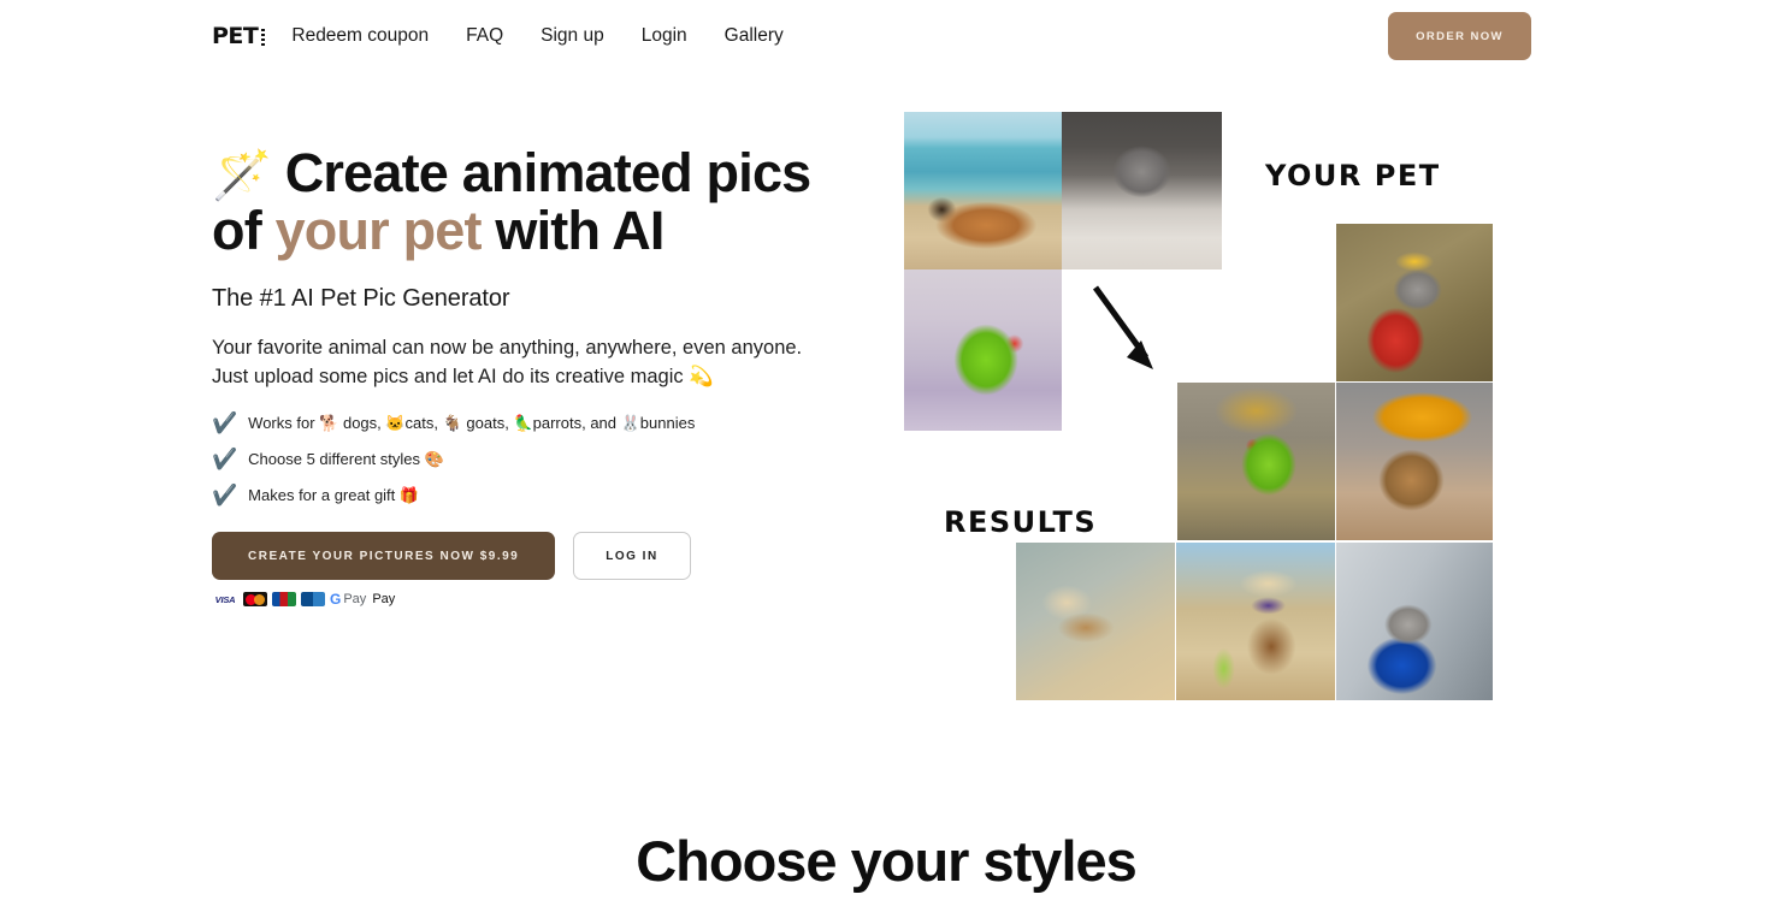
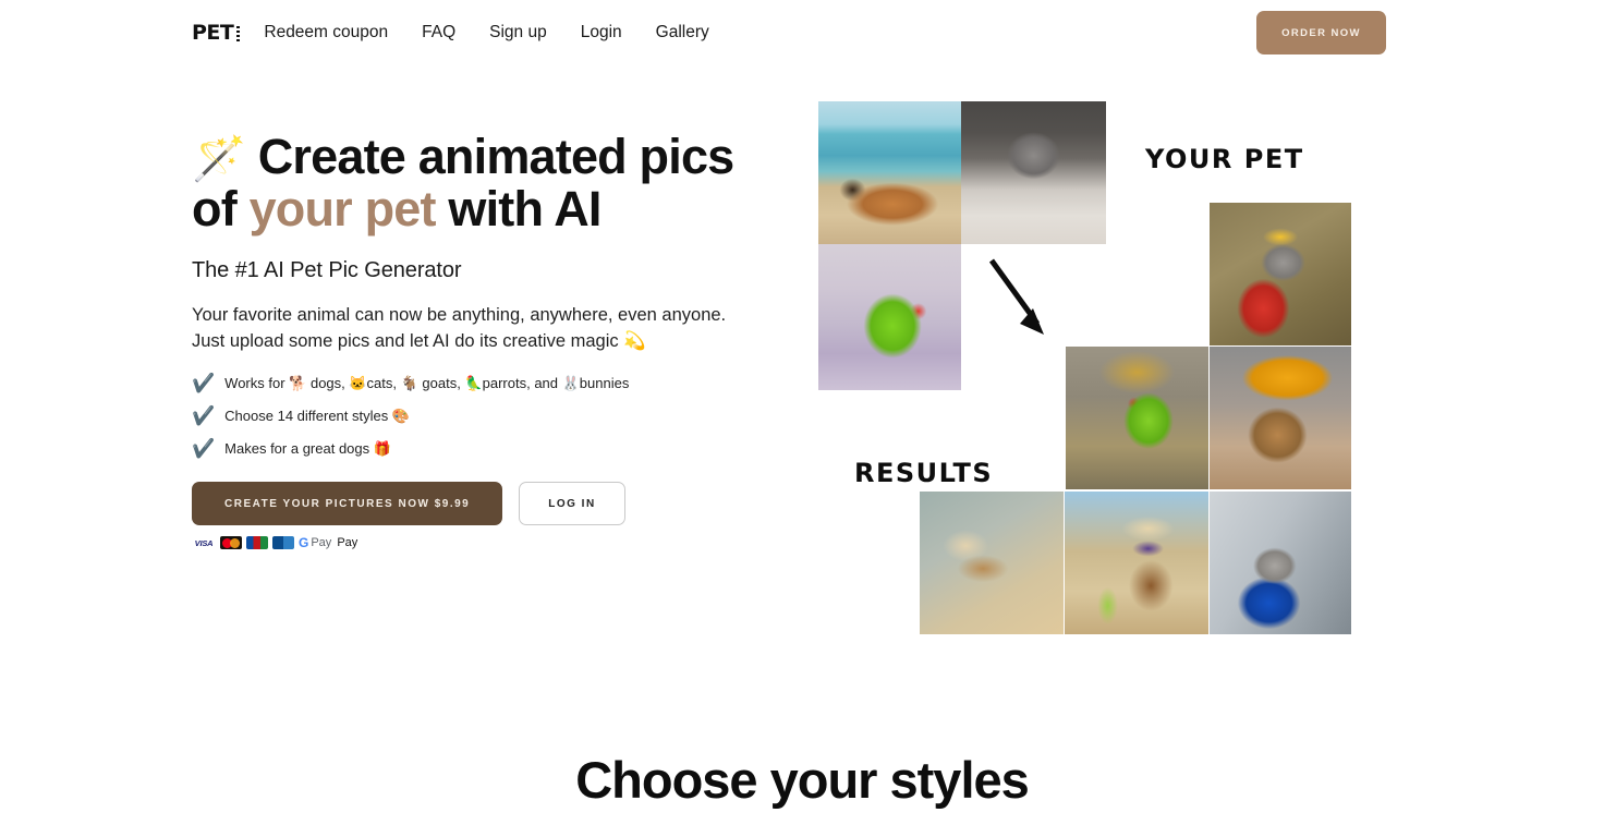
  PET
  Redeem coupon
  FAQ
  Sign up
  Login
  Gallery
  ORDER NOW
  🪄 Create animated pics of your pet with AI
  The #1 AI Pet Pic Generator
  Your favorite animal can now be anything, anywhere, even anyone. Just upload some pics and let AI do its creative magic 💫
  ✔️
  Works for 🐕 dogs, 🐱cats, 🐐 goats, 🦜parrots, and 🐰bunnies
  ✔️
- Choose 5 different styles 🎨
+ Choose 14 different styles 🎨
  ✔️
- Makes for a great gift 🎁
+ Makes for a great dogs 🎁
  CREATE YOUR PICTURES NOW $9.99
  LOG IN
  VISA
  G
  Pay
  Pay
  YOUR PET
  RESULTS
  Choose your styles
